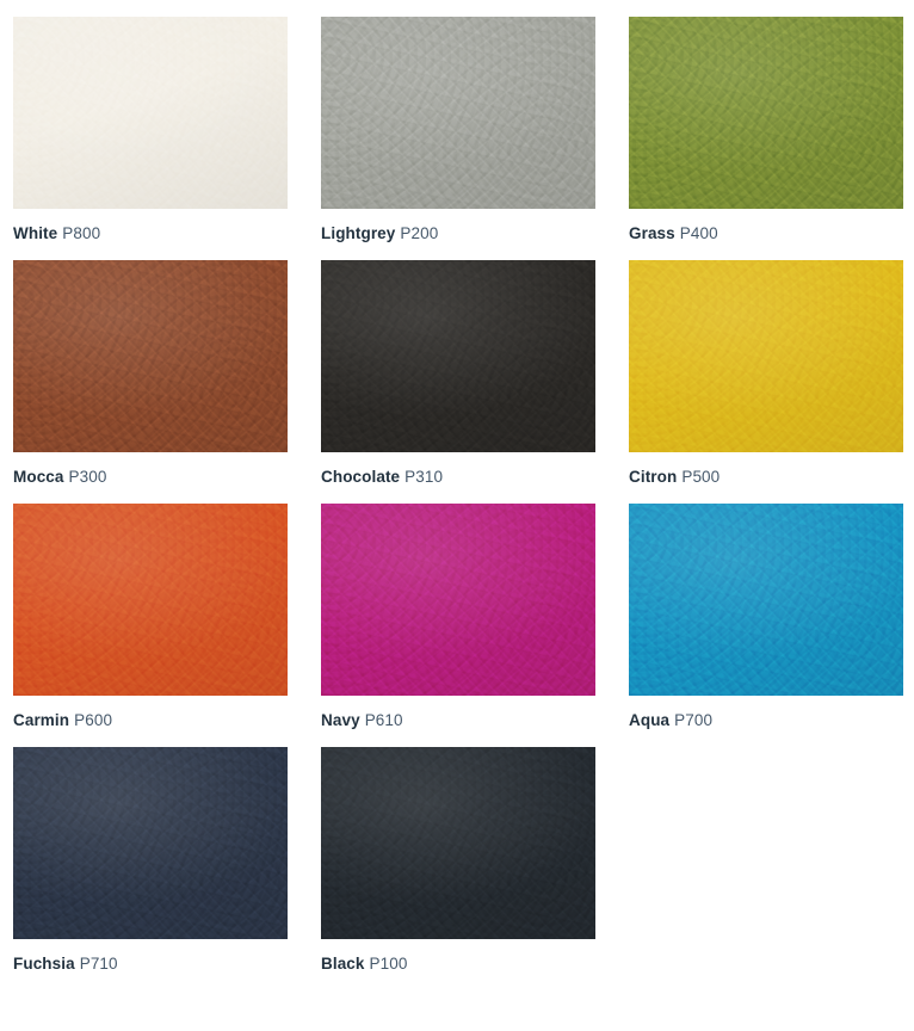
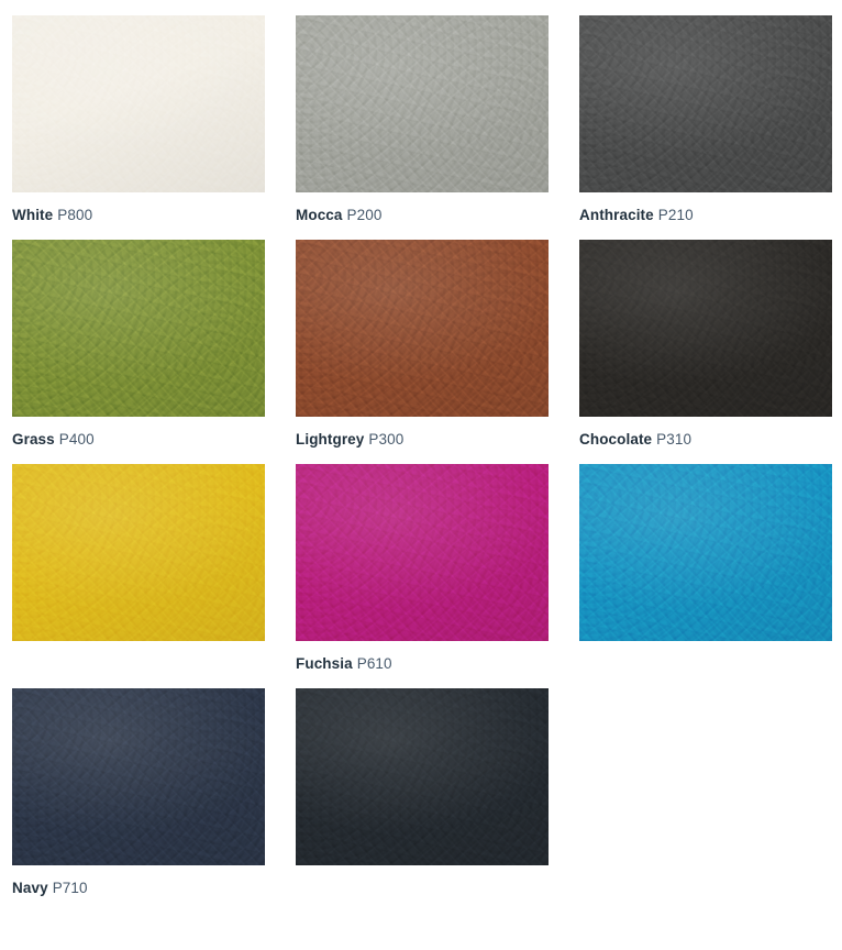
  White P800
- Lightgrey P200
+ Mocca P200
+ Anthracite P210
  Grass P400
- Mocca P300
+ Lightgrey P300
  Chocolate P310
- Citron P500
- Carmin P600
- Navy P610
+ Fuchsia P610
- Aqua P700
- Fuchsia P710
+ Navy P710
- Black P100
